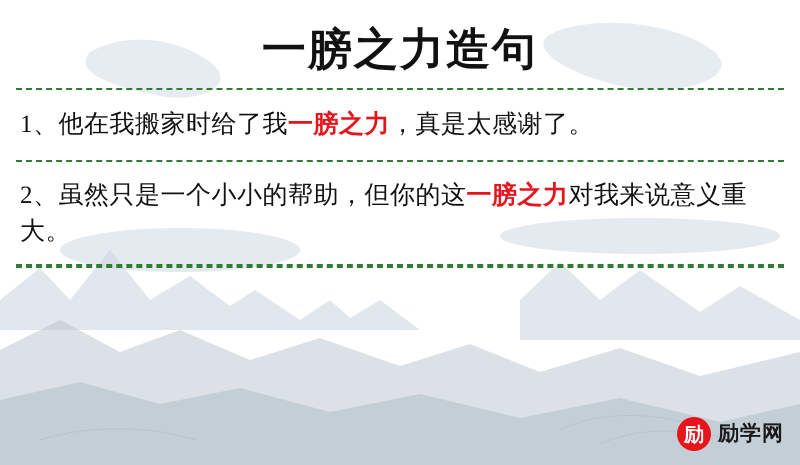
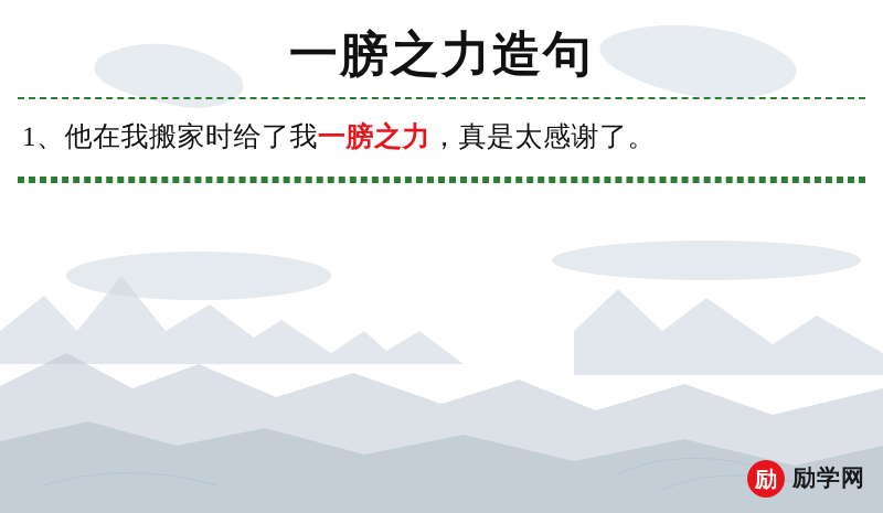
  一膀之力造句
  1、他在我搬家时给了我一膀之力，真是太感谢了。
- 2、虽然只是一个小小的帮助，但你的这一膀之力对我来说意义重大。
  励
  励学网
